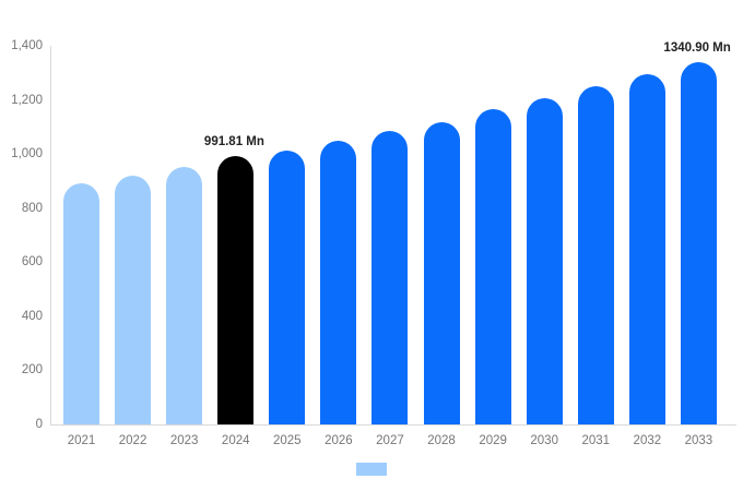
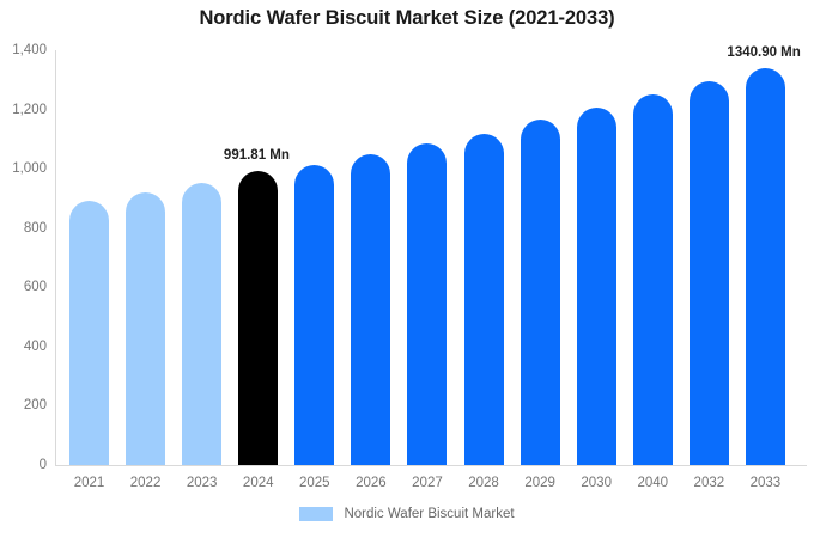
+ Nordic Wafer Biscuit Market Size (2021-2033)
  0
  200
  400
  600
  800
  1,000
  1,200
  1,400
  2021
  2022
  2023
  2024
  2025
  2026
  2027
  2028
  2029
  2030
- 2031
+ 2040
  2032
  2033
  991.81 Mn
  1340.90 Mn
+ Nordic Wafer Biscuit Market
